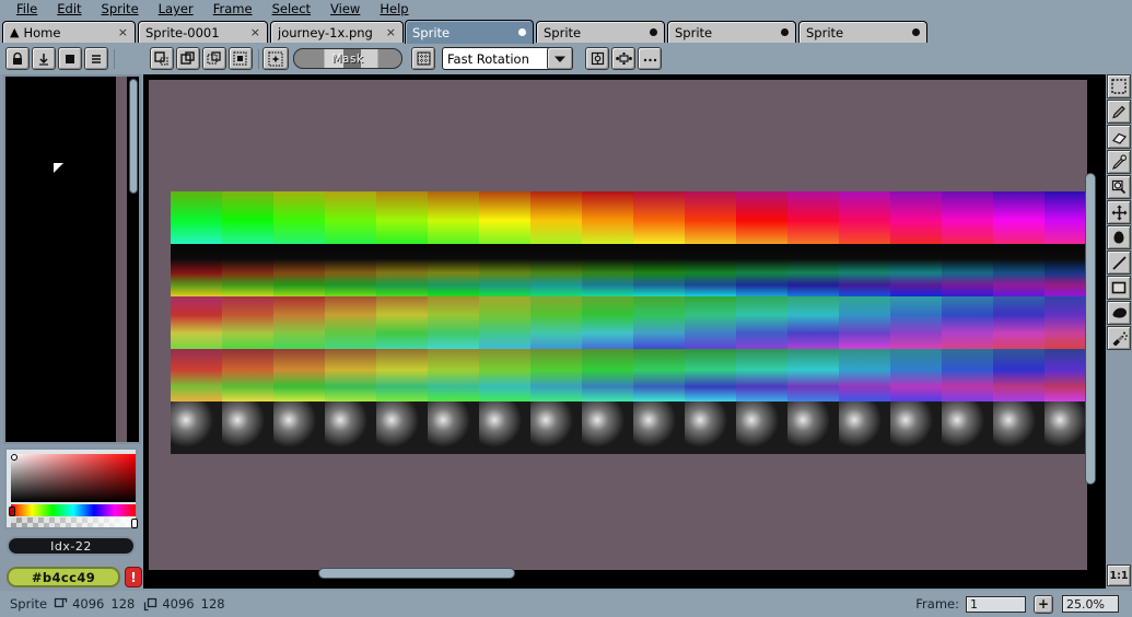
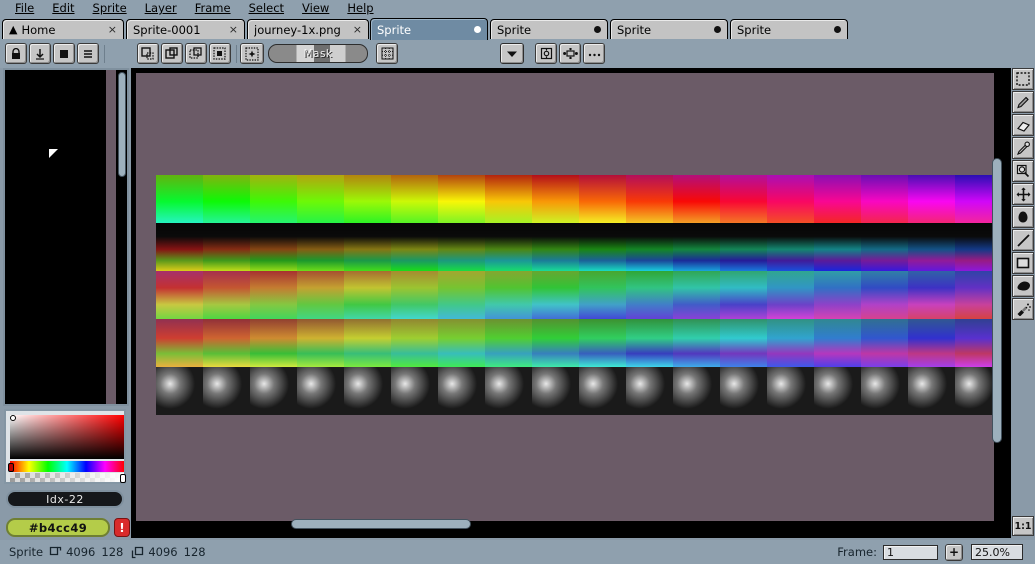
  File
  Edit
  Sprite
  Layer
  Frame
  Select
  View
  Help
  ▲
  Home
  ×
  Sprite-0001
  ×
  journey-1x.png
  ×
  Sprite
  Sprite
  Sprite
  Sprite
  Mask
- Fast Rotation
  Idx-22
  #b4cc49
  !
  1:1
  Sprite
  4096
  128
  4096
  128
  Frame:
  1
  +
  25.0%
